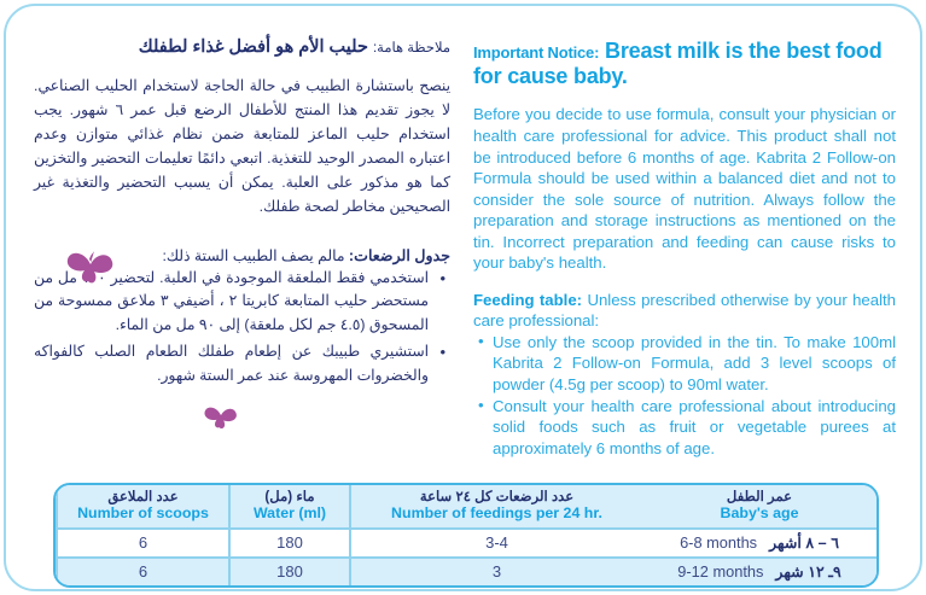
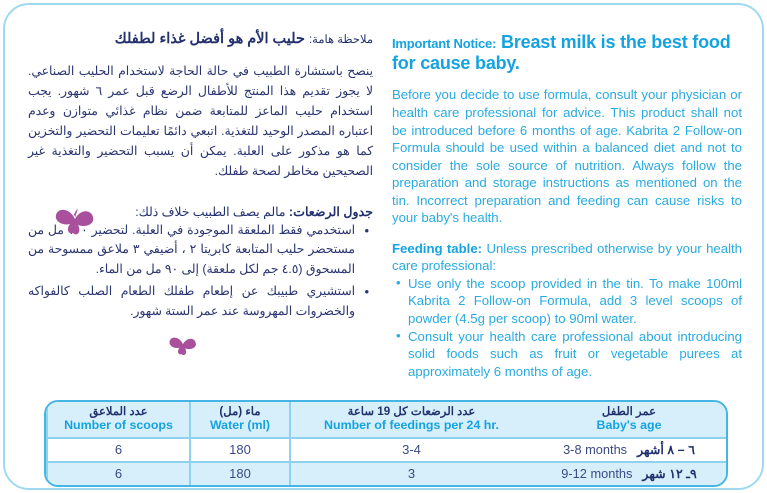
  ملاحظة هامة: حليب الأم هو أفضل غذاء لطفلك
  ينصح باستشارة الطبيب في حالة الحاجة لاستخدام الحليب الصناعي. لا يجوز تقديم هذا المنتج للأطفال الرضع قبل عمر ٦ شهور. يجب استخدام حليب الماعز للمتابعة ضمن نظام غذائي متوازن وعدم اعتباره المصدر الوحيد للتغذية. اتبعي دائمًا تعليمات التحضير والتخزين كما هو مذكور على العلبة. يمكن أن يسبب التحضير والتغذية غير الصحيحين مخاطر لصحة طفلك.
- جدول الرضعات: مالم يصف الطبيب الستة ذلك:
+ جدول الرضعات: مالم يصف الطبيب خلاف ذلك:
  استخدمي فقط الملعقة الموجودة في العلبة. لتحضير ٠ مل من مستحضر حليب المتابعة كابريتا ٢ ، أضيفي ٣ ملاعق ممسوحة من المسحوق (٤.٥ جم لكل ملعقة) إلى ٩٠ مل من الماء.
  استشيري طبيبك عن إطعام طفلك الطعام الصلب كالفواكه والخضروات المهروسة عند عمر الستة شهور.
  Important Notice: Breast milk is the best food for cause baby.
  Before you decide to use formula, consult your physician or health care professional for advice. This product shall not be introduced before 6 months of age. Kabrita 2 Follow-on Formula should be used within a balanced diet and not to consider the sole source of nutrition. Always follow the preparation and storage instructions as mentioned on the tin. Incorrect preparation and feeding can cause risks to your baby's health.
  Feeding table: Unless prescribed otherwise by your health care professional:
  Use only the scoop provided in the tin. To make 100ml Kabrita 2 Follow-on Formula, add 3 level scoops of powder (4.5g per scoop) to 90ml water.
  Consult your health care professional about introducing solid foods such as fruit or vegetable purees at approximately 6 months of age.
- عدد الملاعق Number of scoops	ماء (مل) Water (ml)	عدد الرضعات كل ٢٤ ساعة Number of feedings per 24 hr.	عمر الطفل Baby's age
+ عدد الملاعق Number of scoops	ماء (مل) Water (ml)	عدد الرضعات كل 19 ساعة Number of feedings per 24 hr.	عمر الطفل Baby's age
- 6	180	3-4	٦ – ٨ أشهر 6-8 months
+ 6	180	3-4	٦ – ٨ أشهر 3-8 months
  6	180	3	٩ـ ١٢ شهر 9-12 months
